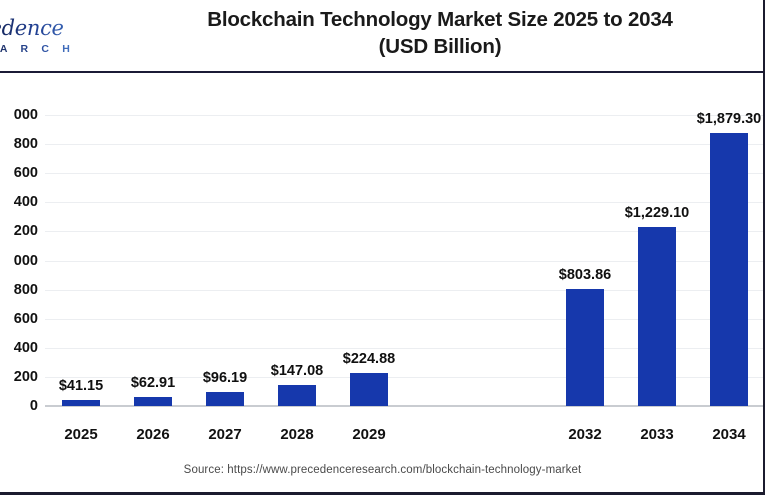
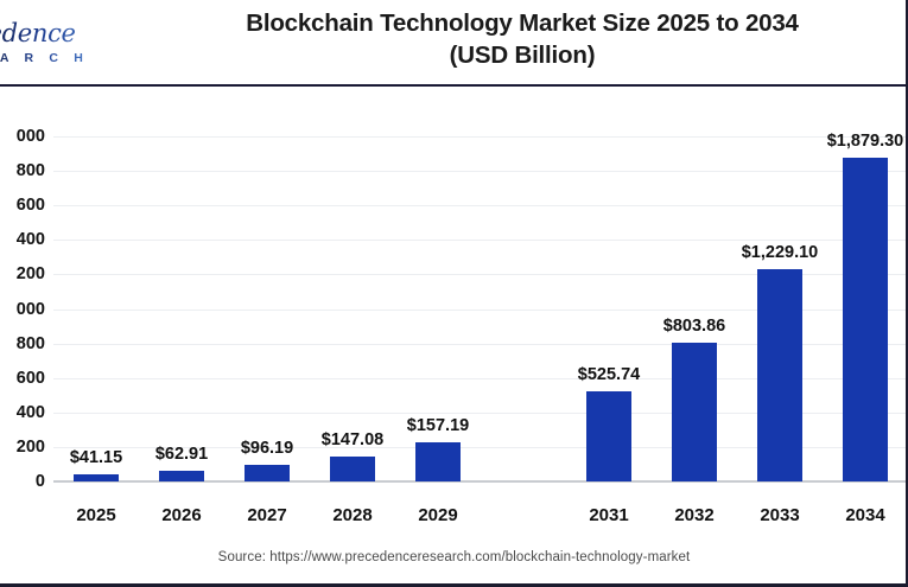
  dence
  A R C H
  Blockchain Technology Market Size 2025 to 2034
  (USD Billion)
  000
  800
  600
  400
  200
  000
  800
  600
  400
  200
  0
  $41.15
  2025
  $62.91
  2026
  $96.19
  2027
  $147.08
  2028
- $224.88
+ $157.19
  2029
+ $525.74
+ 2031
  $803.86
  2032
  $1,229.10
  2033
  $1,879.30
  2034
  Source: https://www.precedenceresearch.com/blockchain-technology-market
